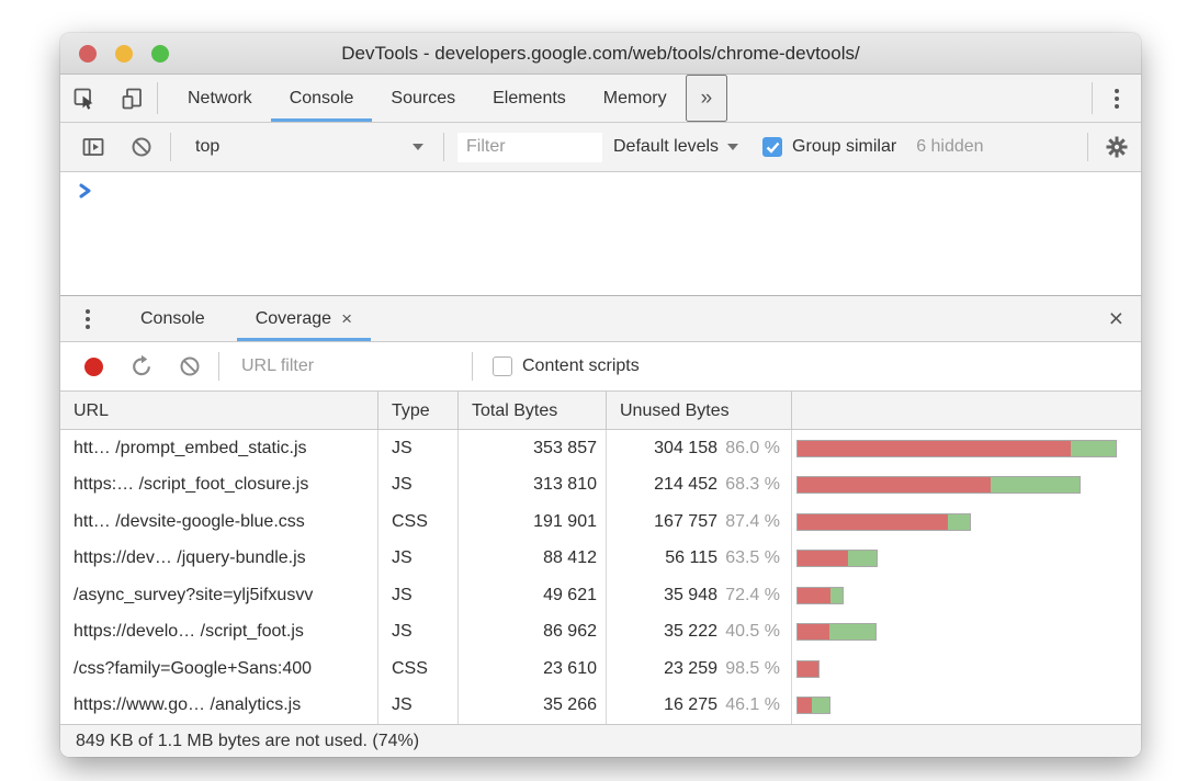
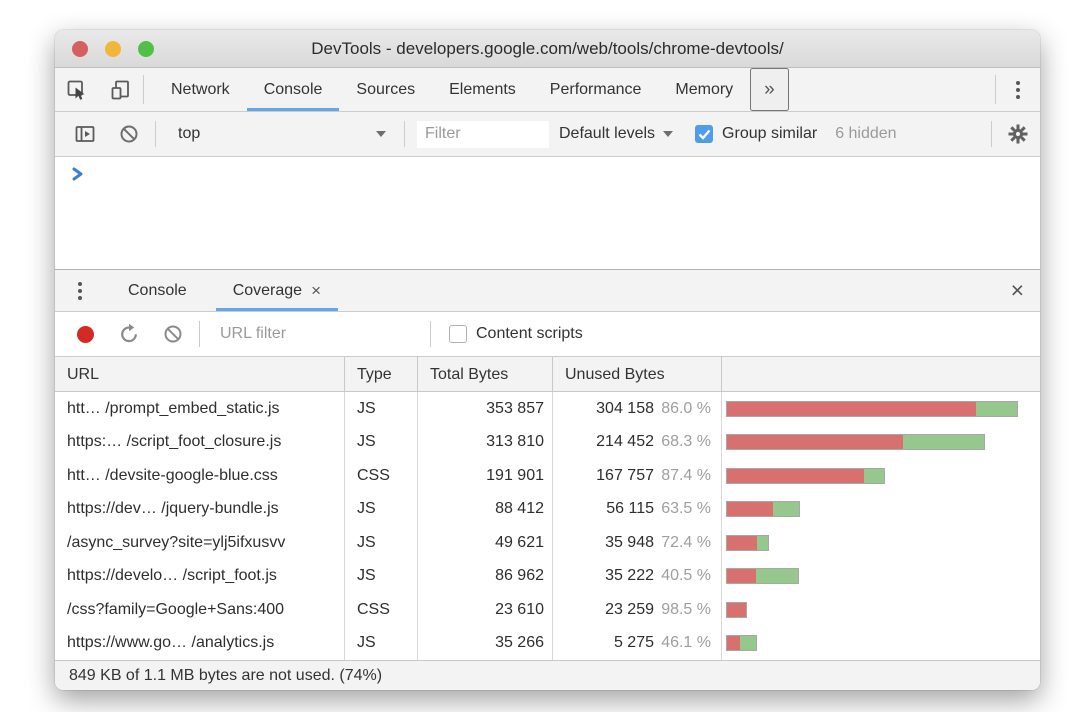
  DevTools - developers.google.com/web/tools/chrome-devtools/
  Network
  Console
  Sources
  Elements
+ Performance
  Memory
  »
  top
  Filter
  Default levels
  Group similar
  6 hidden
  Console
  Coverage
  ×
  ×
  URL filter
  Content scripts
  URL
  Type
  Total Bytes
  Unused Bytes
  htt… /prompt_embed_static.js
  JS
  353 857
  304 158
  86.0 %
  https:… /script_foot_closure.js
  JS
  313 810
  214 452
  68.3 %
  htt… /devsite-google-blue.css
  CSS
  191 901
  167 757
  87.4 %
  https://dev… /jquery-bundle.js
  JS
  88 412
  56 115
  63.5 %
  /async_survey?site=ylj5ifxusvv
  JS
  49 621
  35 948
  72.4 %
  https://develo… /script_foot.js
  JS
  86 962
  35 222
  40.5 %
  /css?family=Google+Sans:400
  CSS
  23 610
  23 259
  98.5 %
  https://www.go… /analytics.js
  JS
  35 266
- 16 275
+ 5 275
  46.1 %
  849 KB of 1.1 MB bytes are not used. (74%)
